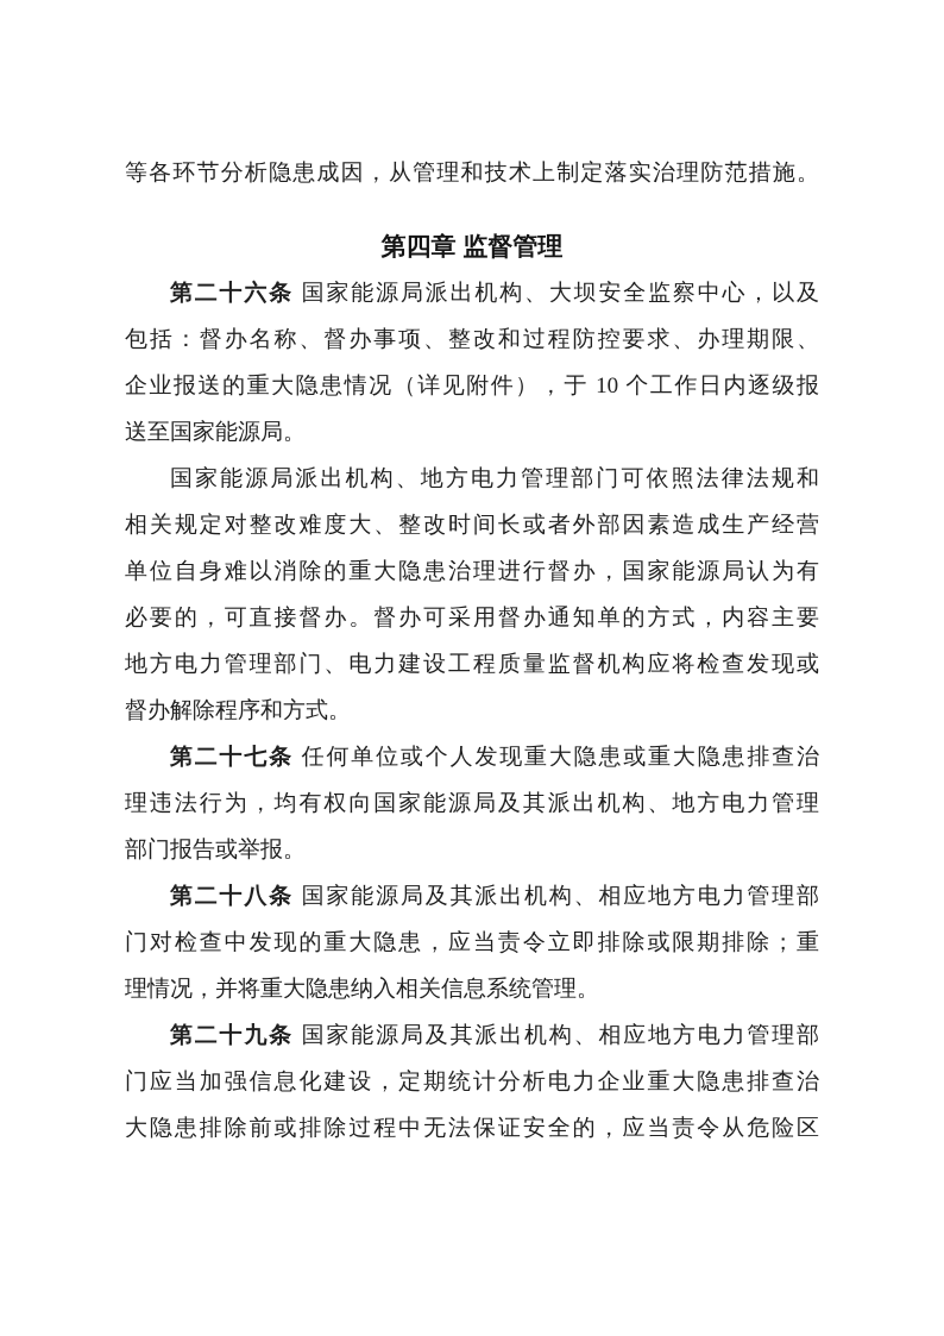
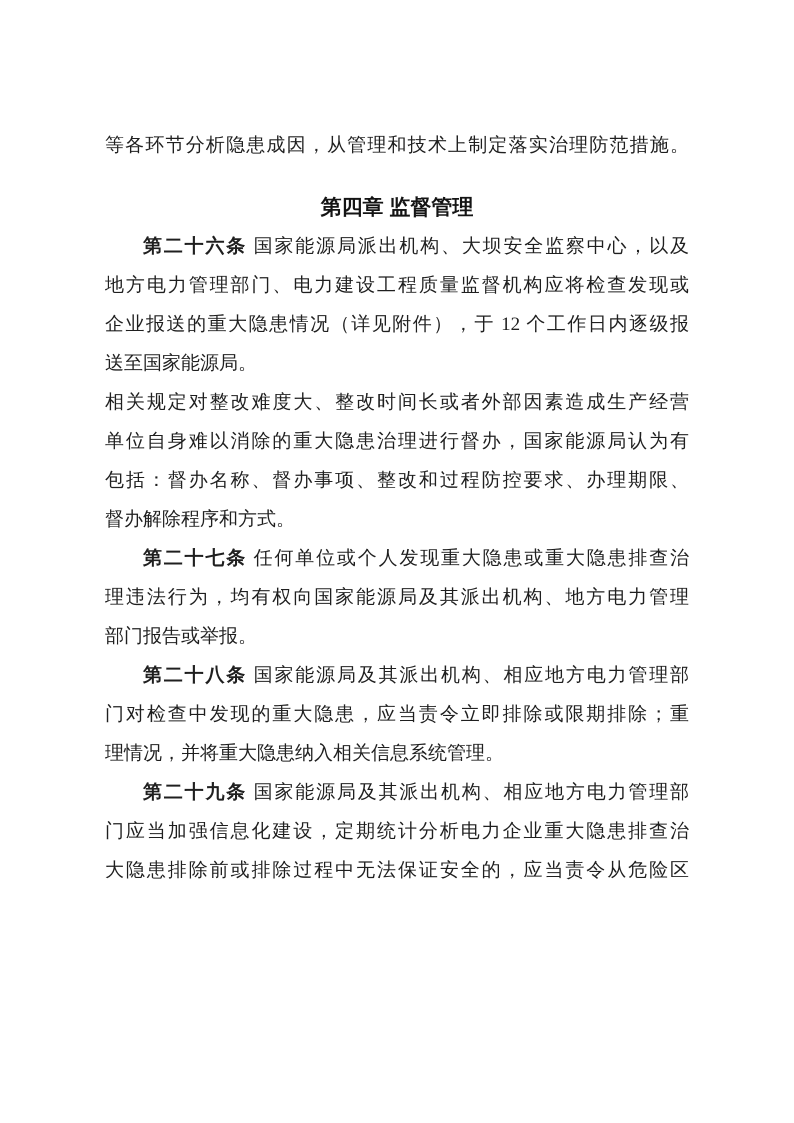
  等各环节分析隐患成因，从管理和技术上制定落实治理防范措施。
  第四章 监督管理
  第二十六条 国家能源局派出机构、大坝安全监察中心，以及
- 包括：督办名称、督办事项、整改和过程防控要求、办理期限、
+ 地方电力管理部门、电力建设工程质量监督机构应将检查发现或
- 企业报送的重大隐患情况（详见附件），于 10 个工作日内逐级报
+ 企业报送的重大隐患情况（详见附件），于 12 个工作日内逐级报
  送至国家能源局。
- 国家能源局派出机构、地方电力管理部门可依照法律法规和
  相关规定对整改难度大、整改时间长或者外部因素造成生产经营
  单位自身难以消除的重大隐患治理进行督办，国家能源局认为有
- 必要的，可直接督办。督办可采用督办通知单的方式，内容主要
- 地方电力管理部门、电力建设工程质量监督机构应将检查发现或
+ 包括：督办名称、督办事项、整改和过程防控要求、办理期限、
  督办解除程序和方式。
  第二十七条 任何单位或个人发现重大隐患或重大隐患排查治
  理违法行为，均有权向国家能源局及其派出机构、地方电力管理
  部门报告或举报。
  第二十八条 国家能源局及其派出机构、相应地方电力管理部
  门对检查中发现的重大隐患，应当责令立即排除或限期排除；重
  理情况，并将重大隐患纳入相关信息系统管理。
  第二十九条 国家能源局及其派出机构、相应地方电力管理部
  门应当加强信息化建设，定期统计分析电力企业重大隐患排查治
  大隐患排除前或排除过程中无法保证安全的，应当责令从危险区
